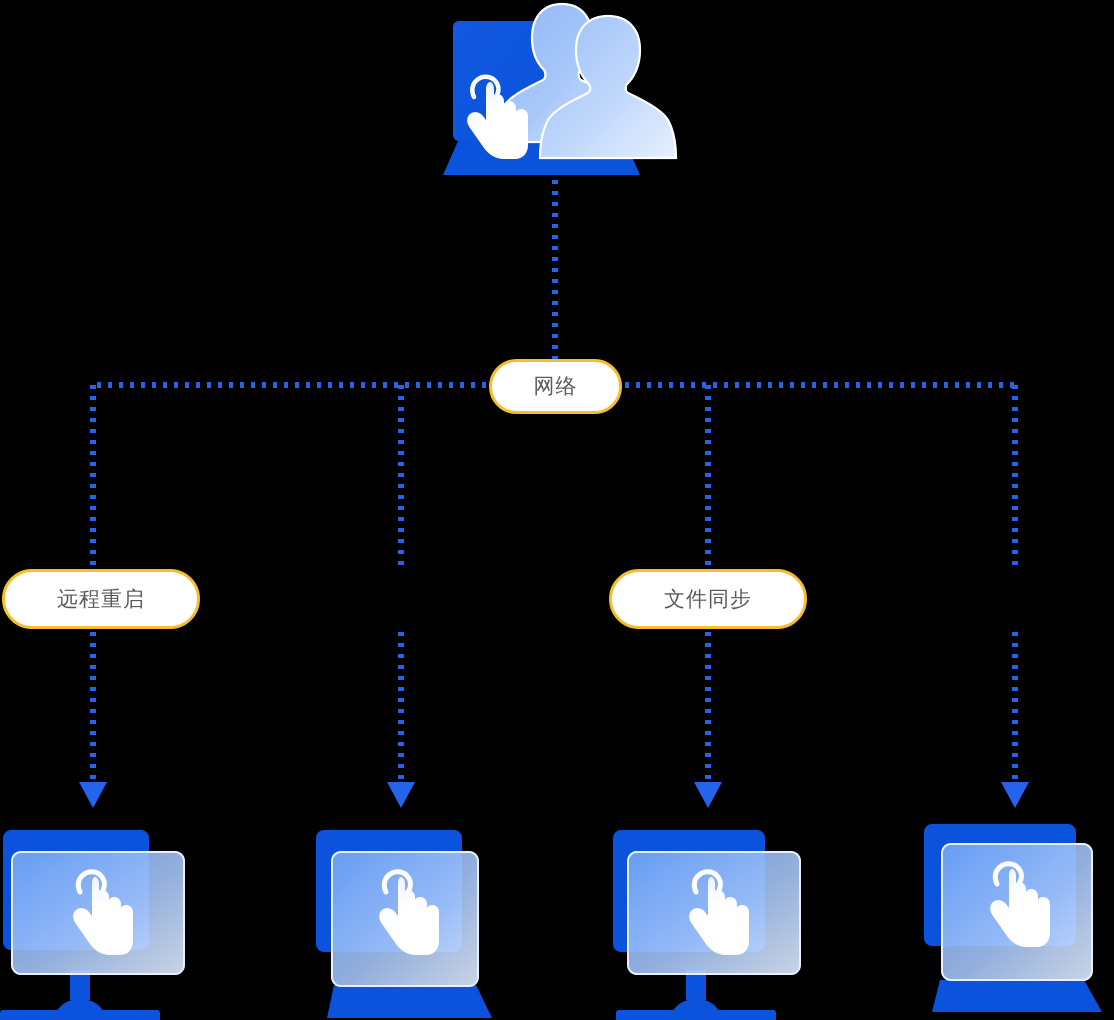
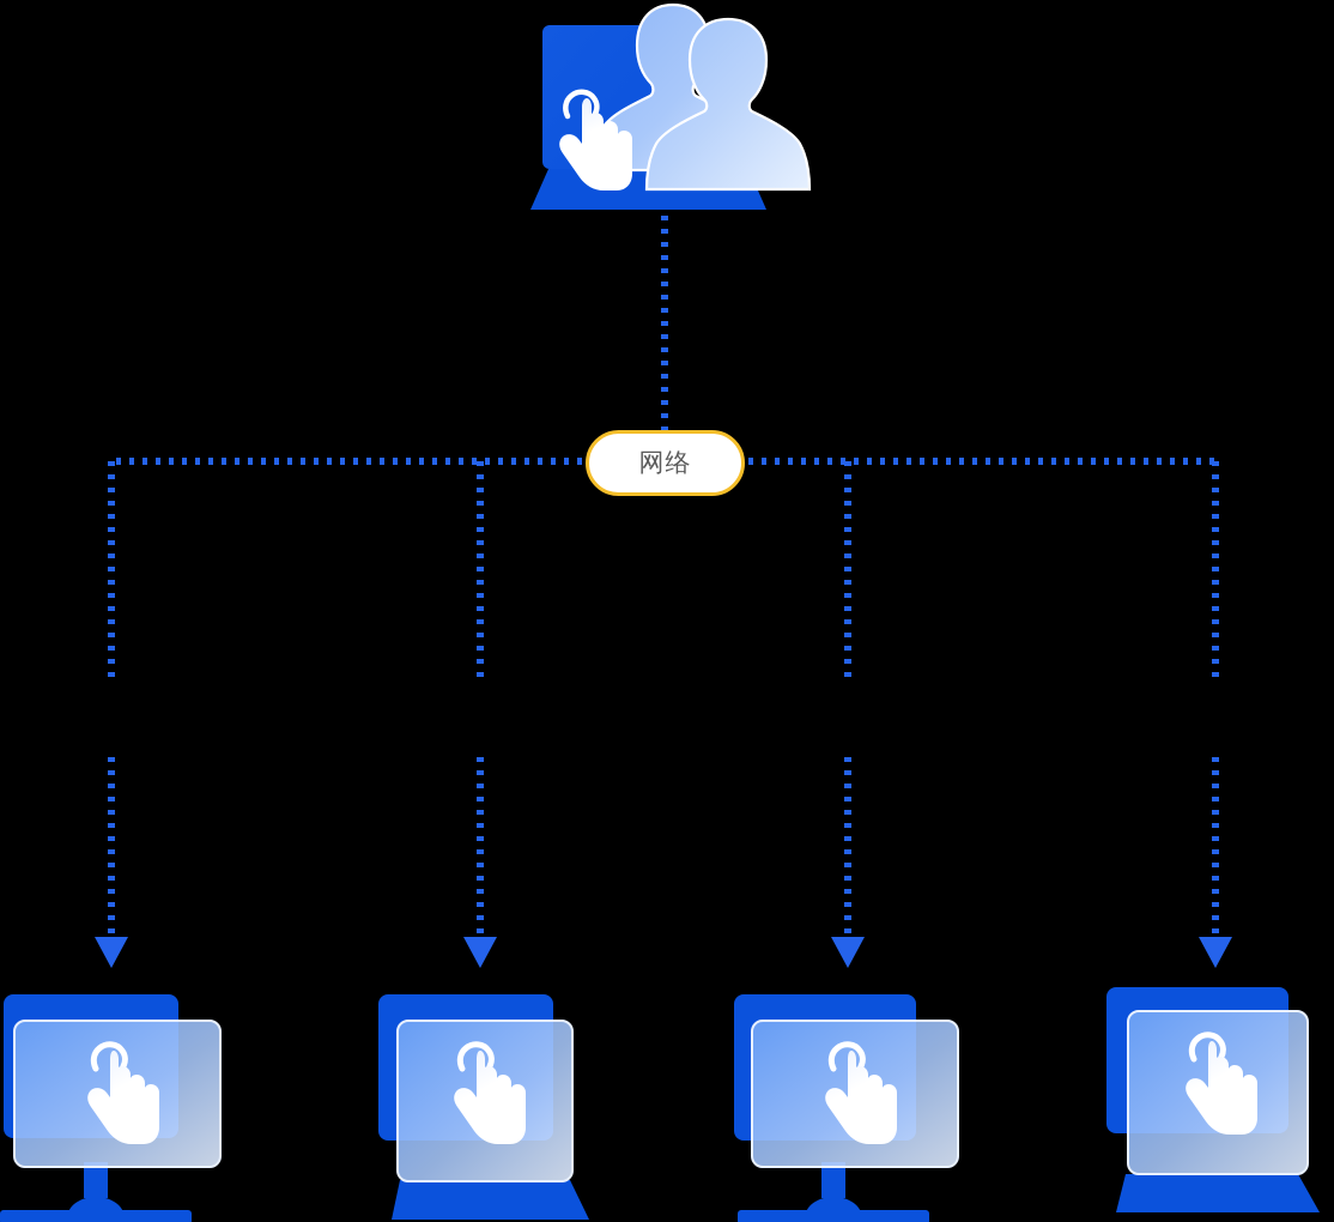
  网络
- 远程重启
- 文件同步
